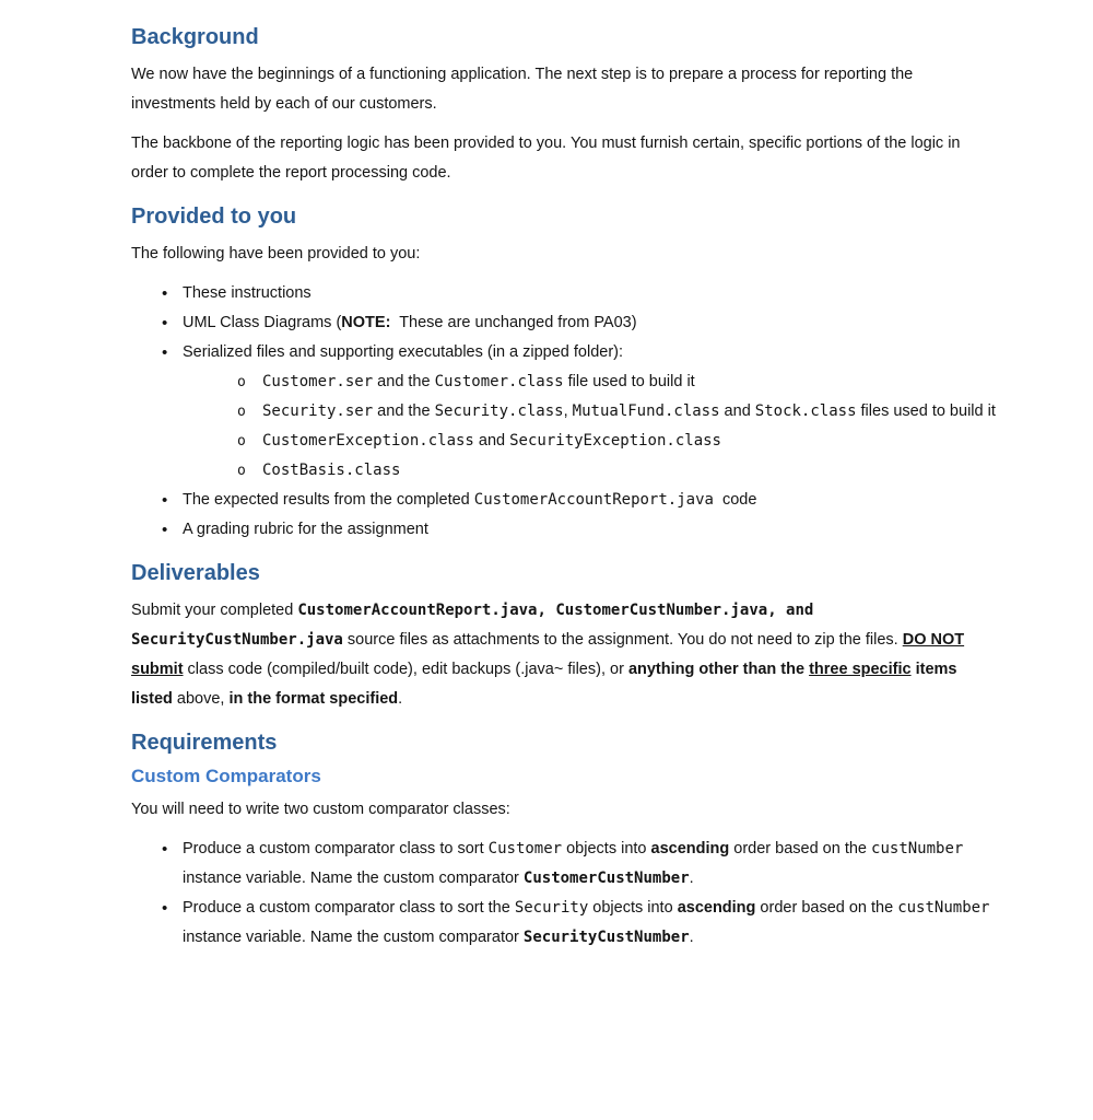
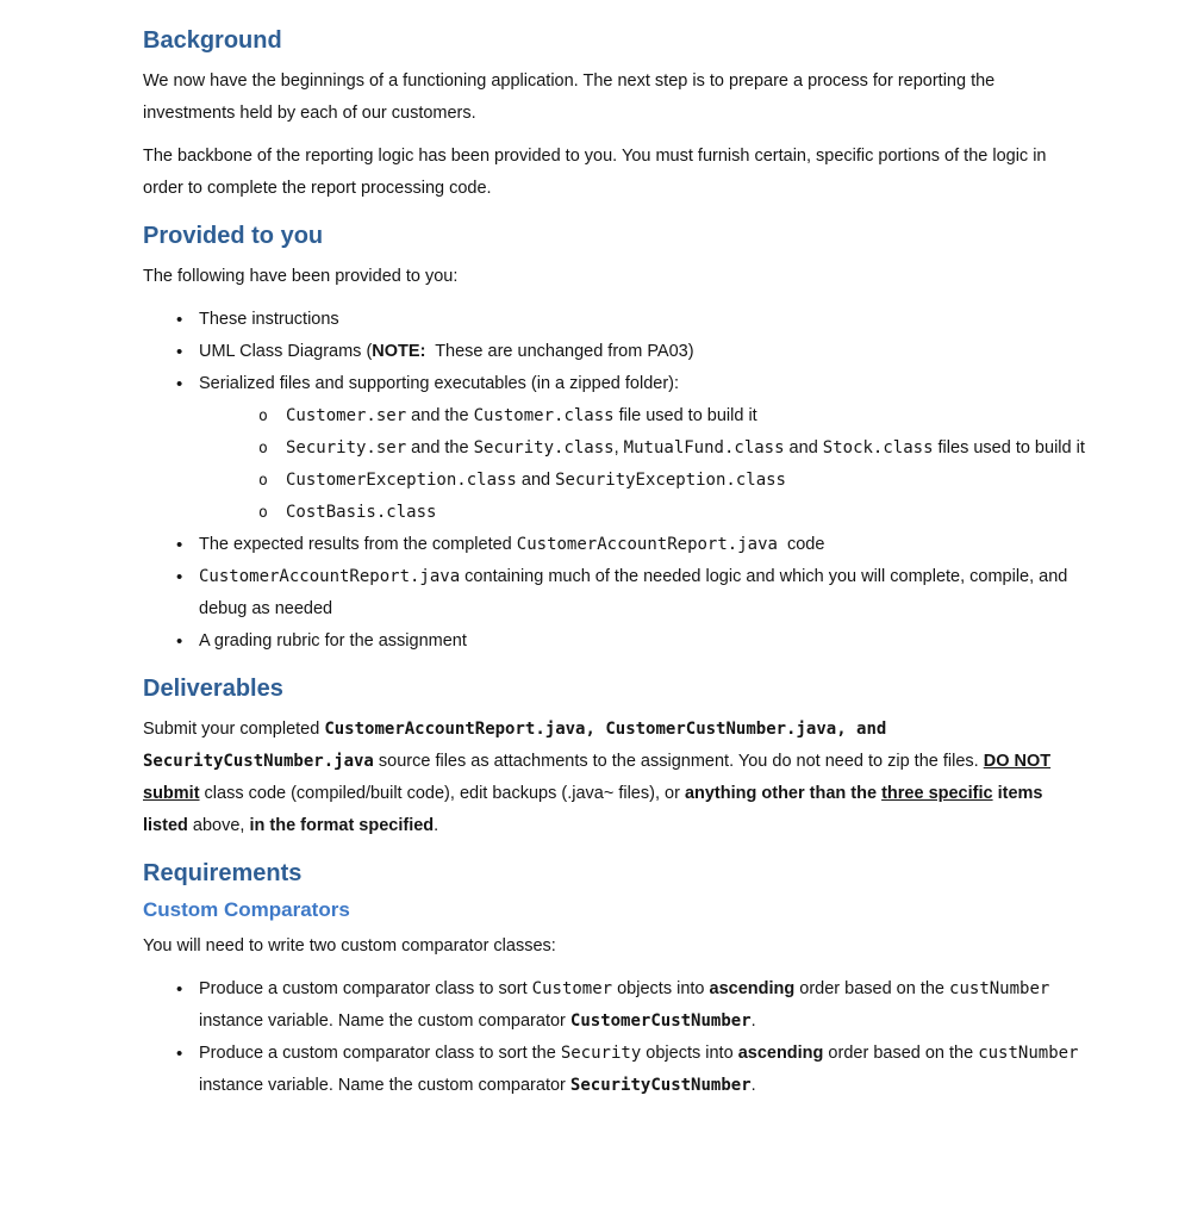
  Background
  We now have the beginnings of a functioning application. The next step is to prepare a process for reporting the investments held by each of our customers.
  The backbone of the reporting logic has been provided to you. You must furnish certain, specific portions of the logic in order to complete the report processing code.
  Provided to you
  The following have been provided to you:
  These instructions
  UML Class Diagrams (NOTE: These are unchanged from PA03)
  Serialized files and supporting executables (in a zipped folder):
  Customer.ser and the Customer.class file used to build it
  Security.ser and the Security.class, MutualFund.class and Stock.class files used to build it
  CustomerException.class and SecurityException.class
  CostBasis.class
  The expected results from the completed CustomerAccountReport.java code
+ CustomerAccountReport.java containing much of the needed logic and which you will complete, compile, and debug as needed
  A grading rubric for the assignment
  Deliverables
  Submit your completed CustomerAccountReport.java, CustomerCustNumber.java, and SecurityCustNumber.java source files as attachments to the assignment. You do not need to zip the files. DO NOT submit class code (compiled/built code), edit backups (.java~ files), or anything other than the three specific items listed above, in the format specified.
  Requirements
  Custom Comparators
  You will need to write two custom comparator classes:
  Produce a custom comparator class to sort Customer objects into ascending order based on the custNumber instance variable. Name the custom comparator CustomerCustNumber.
  Produce a custom comparator class to sort the Security objects into ascending order based on the custNumber instance variable. Name the custom comparator SecurityCustNumber.
